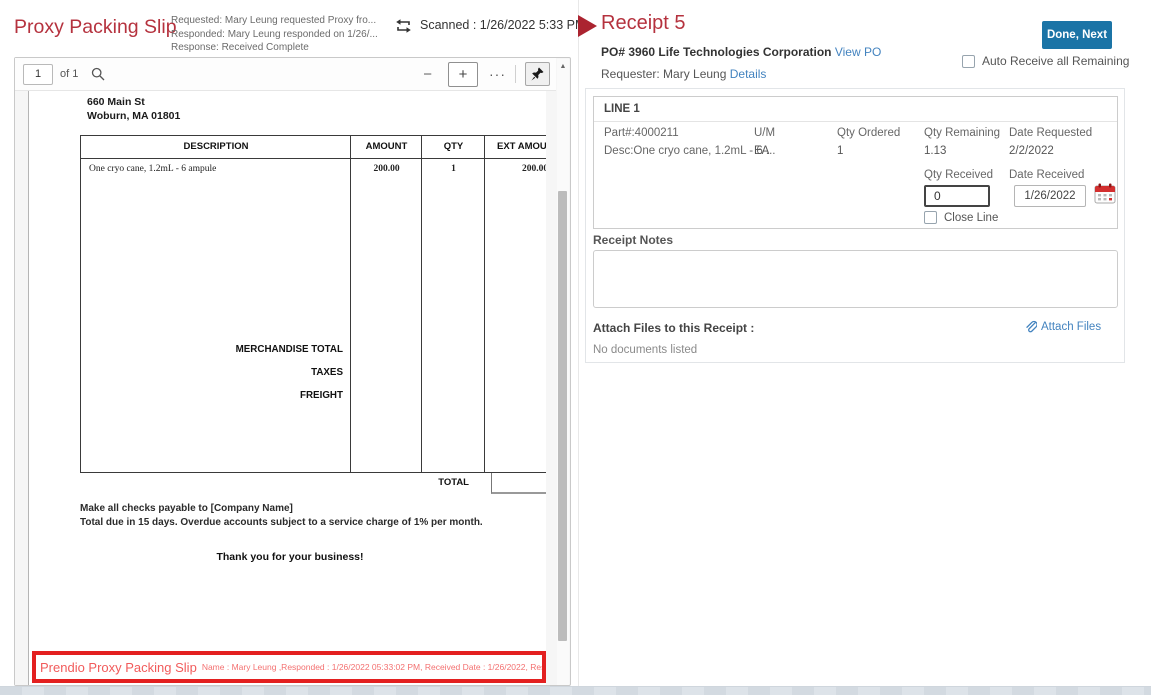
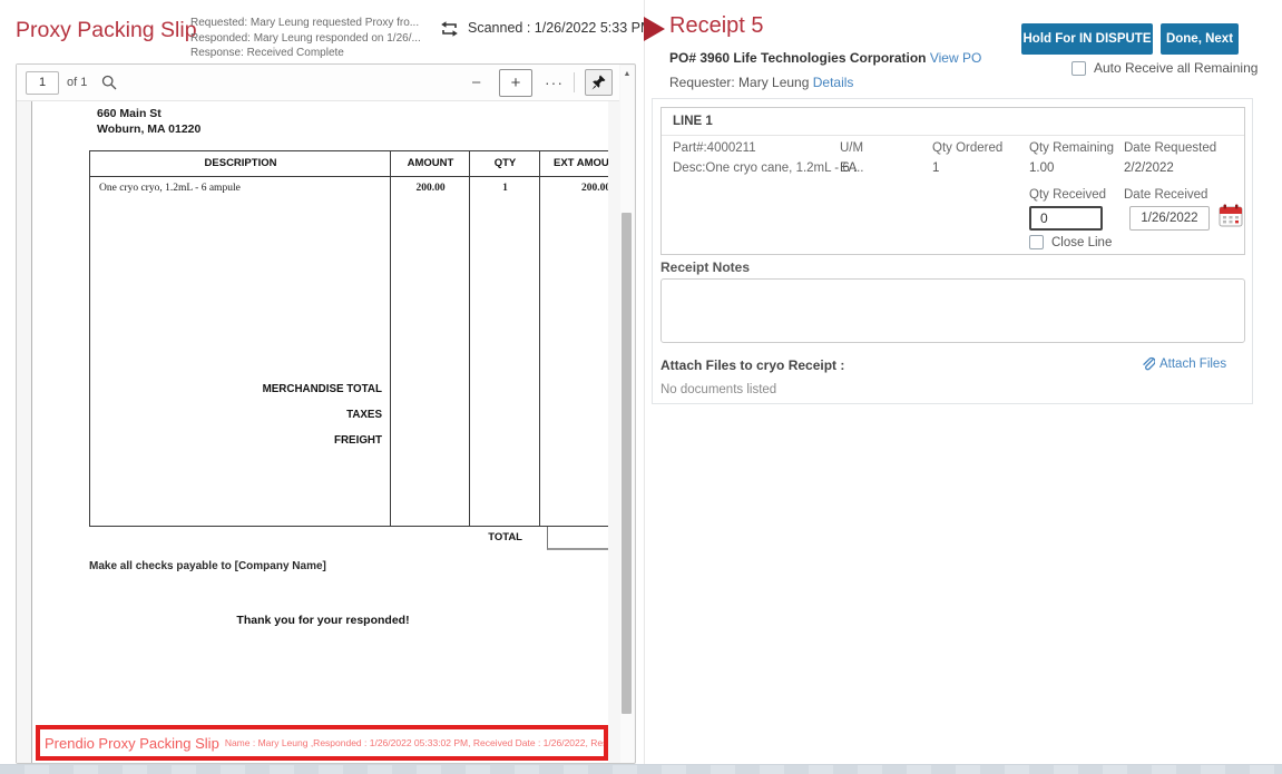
  Proxy Packing Slip
  Requested: Mary Leung requested Proxy fro...
  Responded: Mary Leung responded on 1/26/...
  Response: Received Complete
  Scanned : 1/26/2022 5:33 PM
  1
  of 1
  −
  +
  ···
  660 Main St
- Woburn, MA 01801
+ Woburn, MA 01220
  DESCRIPTION
  AMOUNT
  QTY
  EXT AMOU
- One cryo cane, 1.2mL - 6 ampule
+ One cryo cryo, 1.2mL - 6 ampule
  200.00
  1
  200.00
  MERCHANDISE TOTAL
  TAXES
  FREIGHT
  TOTAL
  Make all checks payable to [Company Name]
- Total due in 15 days. Overdue accounts subject to a service charge of 1% per month.
- Thank you for your business!
+ Thank you for your responded!
  Prendio Proxy Packing Slip
  Name : Mary Leung ,Responded : 1/26/2022 05:33:02 PM, Received Date : 1/26/2022, Re
  Receipt 5
  PO# 3960 Life Technologies Corporation View PO
  Requester: Mary Leung Details
+ Hold For IN DISPUTE
  Done, Next
  Auto Receive all Remaining
  LINE 1
  Part#:4000211
  Desc:One cryo cane, 1.2mL - 6 ...
  U/M
  EA
  Qty Ordered
  1
  Qty Remaining
- 1.13
+ 1.00
  Date Requested
  2/2/2022
  Qty Received
  0
  Date Received
  1/26/2022
  Close Line
  Receipt Notes
- Attach Files to this Receipt :
+ Attach Files to cryo Receipt :
  Attach Files
  No documents listed
